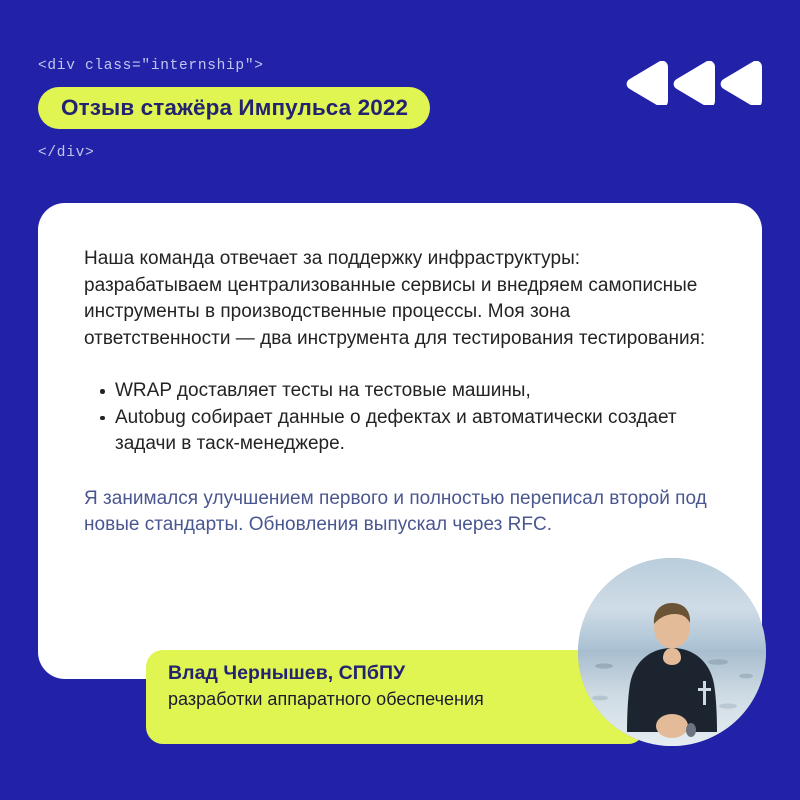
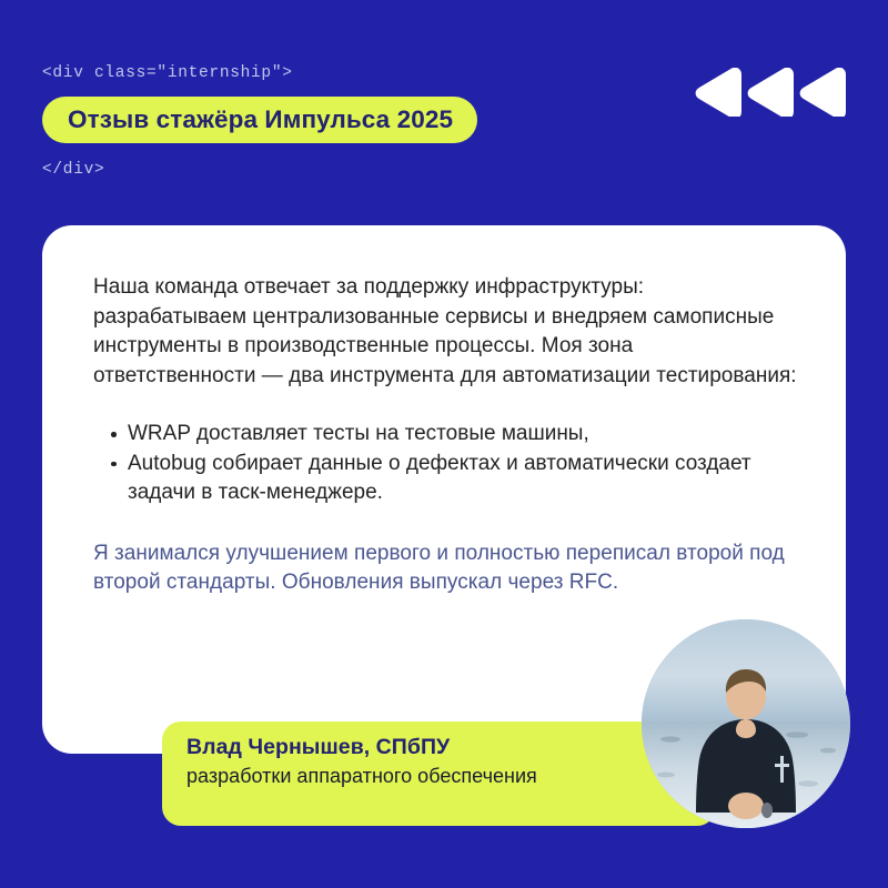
  <div class="internship">
- Отзыв стажёра Импульса 2022
+ Отзыв стажёра Импульса 2025
  </div>
- Наша команда отвечает за поддержку инфраструктуры: разрабатываем централизованные сервисы и внедряем самописные инструменты в производственные процессы. Моя зона ответственности — два инструмента для тестирования тестирования:
+ Наша команда отвечает за поддержку инфраструктуры: разрабатываем централизованные сервисы и внедряем самописные инструменты в производственные процессы. Моя зона ответственности — два инструмента для автоматизации тестирования:
  WRAP доставляет тесты на тестовые машины,
  Autobug собирает данные о дефектах и автоматически создает задачи в таск-менеджере.
- Я занимался улучшением первого и полностью переписал второй под новые стандарты. Обновления выпускал через RFC.
+ Я занимался улучшением первого и полностью переписал второй под второй стандарты. Обновления выпускал через RFC.
  Влад Чернышев, СПбПУ
  разработки аппаратного обеспечения
